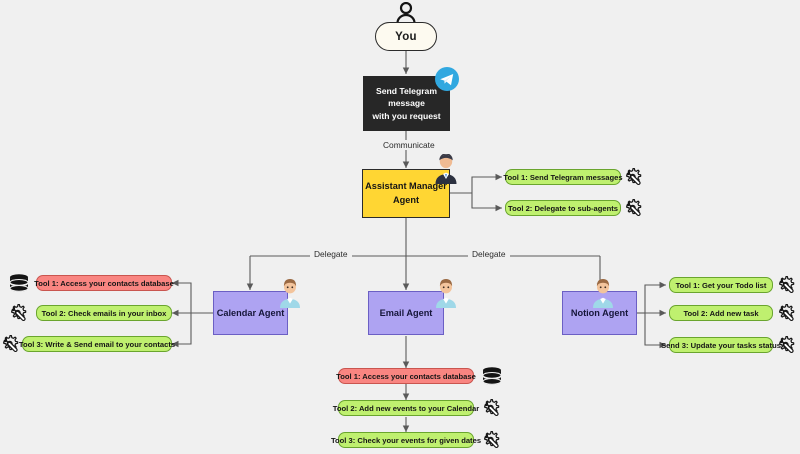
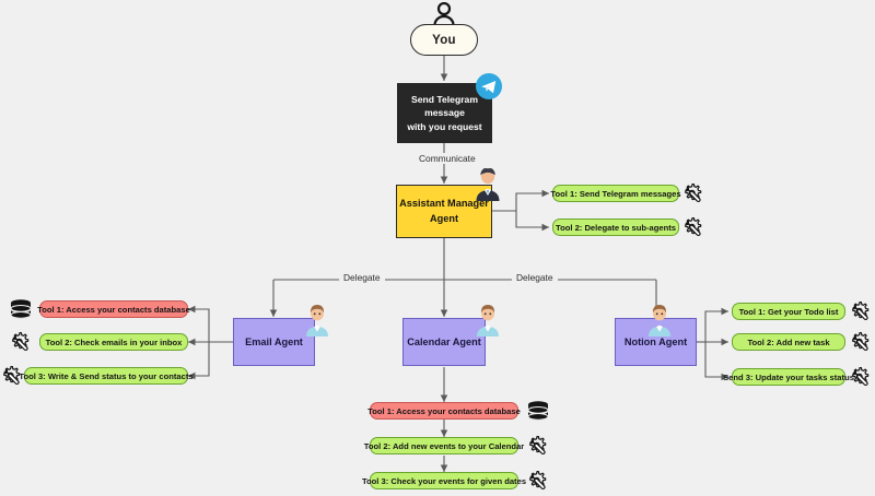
  You
  Send Telegram message
  with you request
  Communicate
  Assistant Manager
  Agent
  Tool 1: Send Telegram messages
  Tool 2: Delegate to sub-agents
  Delegate
  Delegate
- Calendar Agent
+ Email Agent
  Tool 1: Access your contacts database
  Tool 2: Check emails in your inbox
- Tool 3: Write & Send email to your contacts
+ Tool 3: Write & Send status to your contacts
- Email Agent
+ Calendar Agent
  Tool 1: Access your contacts database
  Tool 2: Add new events to your Calendar
  Tool 3: Check your events for given dates
  Notion Agent
  Tool 1: Get your Todo list
  Tool 2: Add new task
  Send 3: Update your tasks status
